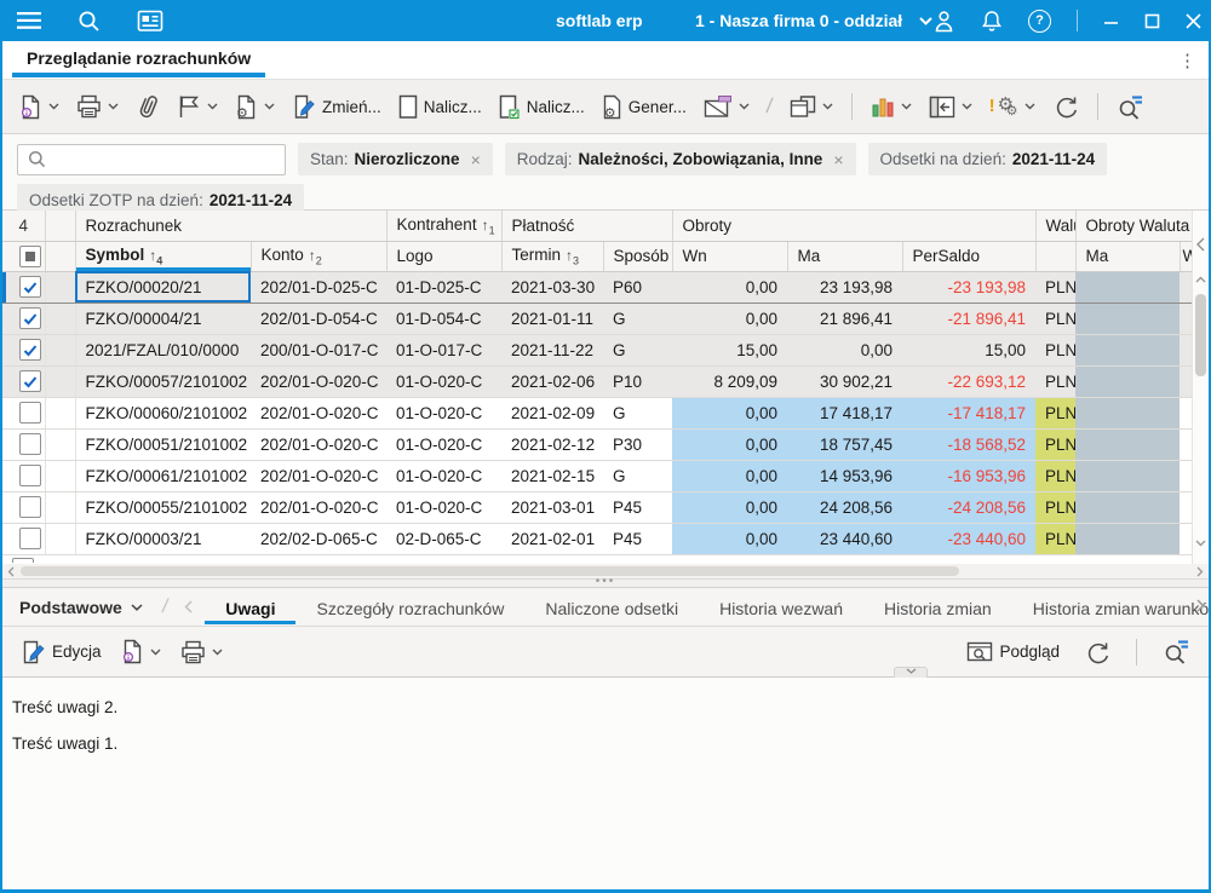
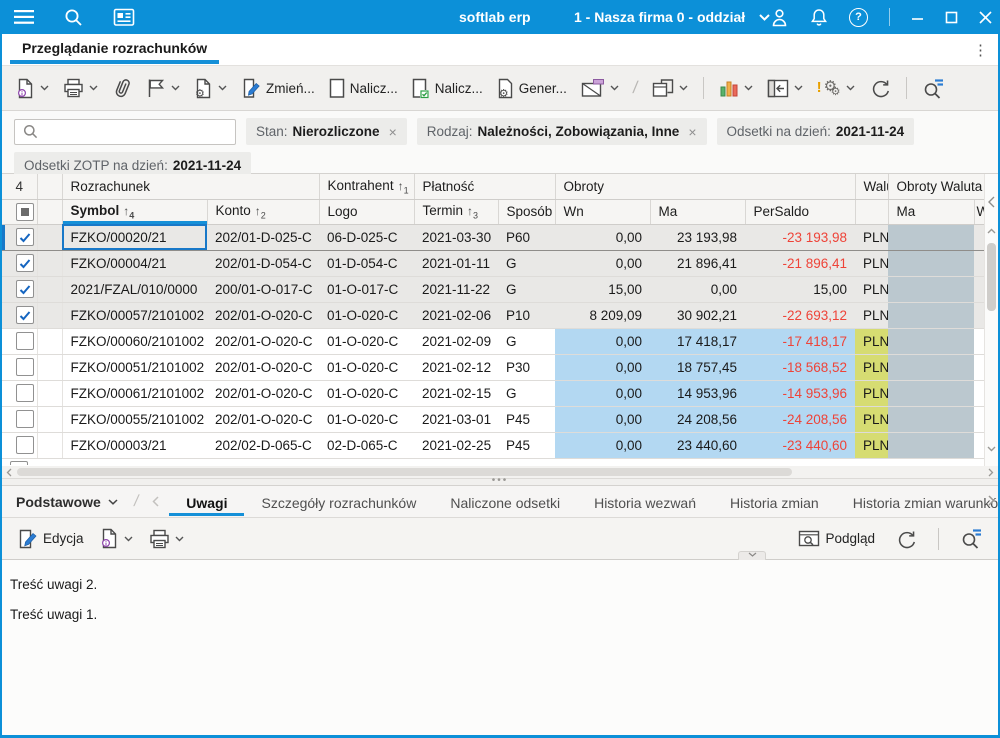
  softlab erp
  1 - Nasza firma 0 - oddział
  ?
  Przeglądanie rozrachunków
  ⋮
  ⚙
  Zmień...
  Nalicz...
  Nalicz...
  ⚙
  Gener...
  !
  ⚙
  ⚙
  Stan:
  Nierozliczone
  ×
  Rodzaj:
  Należności, Zobowiązania, Inne
  ×
  Odsetki na dzień:
  2021-11-24
  Odsetki ZOTP na dzień:
  2021-11-24
  4		Rozrachunek	Kontrahent ↑1	Płatność	Obroty	Wal	Obroty Waluta
  		Symbol ↑4	Konto ↑2	Logo	Termin ↑3	Sposób	Wn	Ma	PerSaldo		Ma	W
- 		FZKO/00020/21	202/01-D-025-C	01-D-025-C	2021-03-30	P60	0,00	23 193,98	-23 193,98	PLN
+ 		FZKO/00020/21	202/01-D-025-C	06-D-025-C	2021-03-30	P60	0,00	23 193,98	-23 193,98	PLN
  		FZKO/00004/21	202/01-D-054-C	01-D-054-C	2021-01-11	G	0,00	21 896,41	-21 896,41	PLN
  		2021/FZAL/010/0000	200/01-O-017-C	01-O-017-C	2021-11-22	G	15,00	0,00	15,00	PLN
  		FZKO/00057/2101002	202/01-O-020-C	01-O-020-C	2021-02-06	P10	8 209,09	30 902,21	-22 693,12	PLN
  		FZKO/00060/2101002	202/01-O-020-C	01-O-020-C	2021-02-09	G	0,00	17 418,17	-17 418,17	PLN
  		FZKO/00051/2101002	202/01-O-020-C	01-O-020-C	2021-02-12	P30	0,00	18 757,45	-18 568,52	PLN
- 		FZKO/00061/2101002	202/01-O-020-C	01-O-020-C	2021-02-15	G	0,00	14 953,96	-16 953,96	PLN
+ 		FZKO/00061/2101002	202/01-O-020-C	01-O-020-C	2021-02-15	G	0,00	14 953,96	-14 953,96	PLN
  		FZKO/00055/2101002	202/01-O-020-C	01-O-020-C	2021-03-01	P45	0,00	24 208,56	-24 208,56	PLN
- 		FZKO/00003/21	202/02-D-065-C	02-D-065-C	2021-02-01	P45	0,00	23 440,60	-23 440,60	PLN
+ 		FZKO/00003/21	202/02-D-065-C	02-D-065-C	2021-02-25	P45	0,00	23 440,60	-23 440,60	PLN
  •••
  Podstawowe
  Uwagi
  Szczegóły rozrachunków
  Naliczone odsetki
  Historia wezwań
  Historia zmian
  Historia zmian warunkó
  Edycja
  Podgląd
  Treść uwagi 2.
  Treść uwagi 1.
